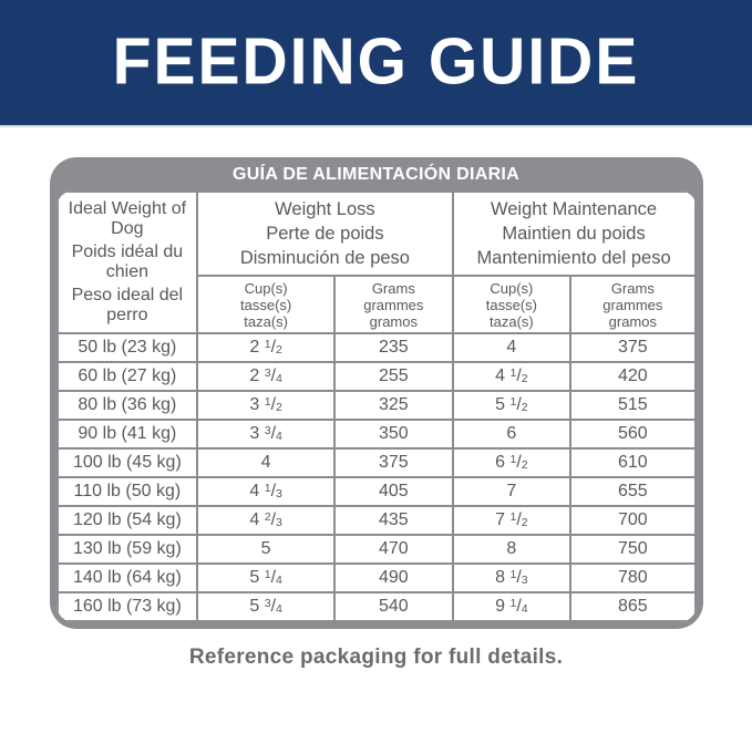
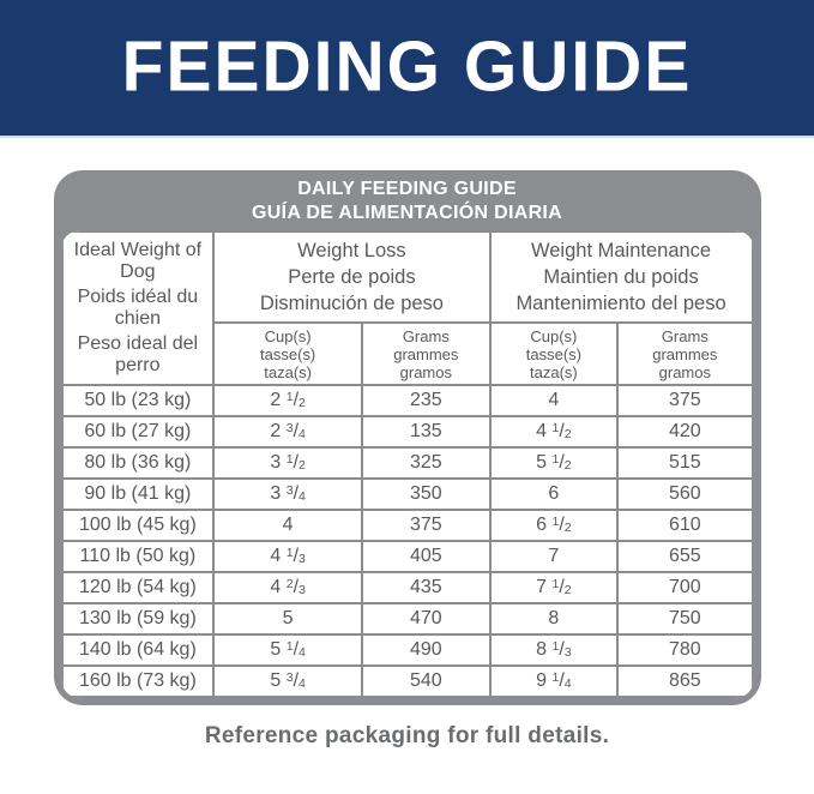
  FEEDING GUIDE
+ DAILY FEEDING GUIDE
  GUÍA DE ALIMENTACIÓN DIARIA
  Ideal Weight of Dog Poids idéal du chien Peso ideal del perro	Weight Loss Perte de poids Disminución de peso	Weight Maintenance Maintien du poids Mantenimiento del peso
  Cup(s) tasse(s) taza(s)	Grams grammes gramos	Cup(s) tasse(s) taza(s)	Grams grammes gramos
  50 lb (23 kg)	2 1/2	235	4	375
- 60 lb (27 kg)	2 3/4	255	4 1/2	420
+ 60 lb (27 kg)	2 3/4	135	4 1/2	420
  80 lb (36 kg)	3 1/2	325	5 1/2	515
  90 lb (41 kg)	3 3/4	350	6	560
  100 lb (45 kg)	4	375	6 1/2	610
  110 lb (50 kg)	4 1/3	405	7	655
  120 lb (54 kg)	4 2/3	435	7 1/2	700
  130 lb (59 kg)	5	470	8	750
  140 lb (64 kg)	5 1/4	490	8 1/3	780
  160 lb (73 kg)	5 3/4	540	9 1/4	865
  Reference packaging for full details.
